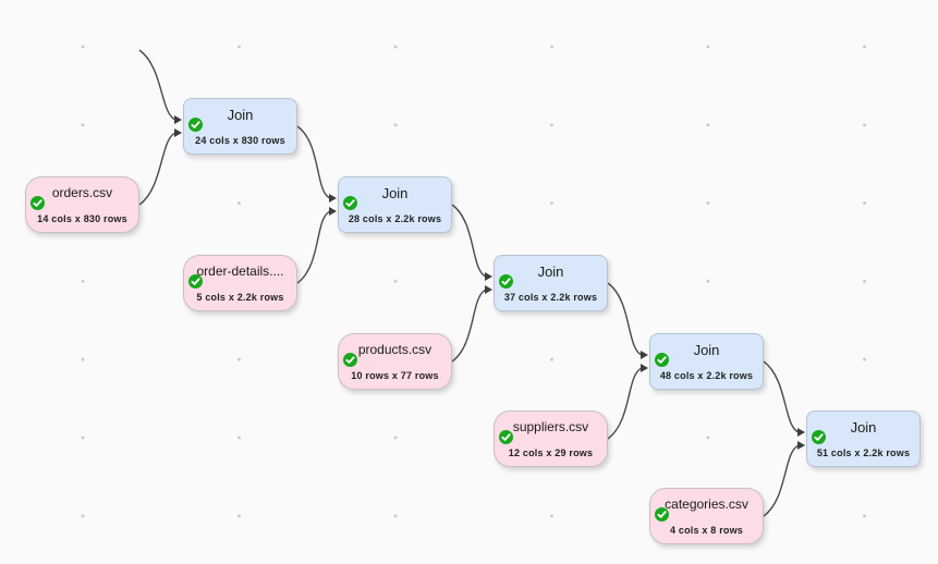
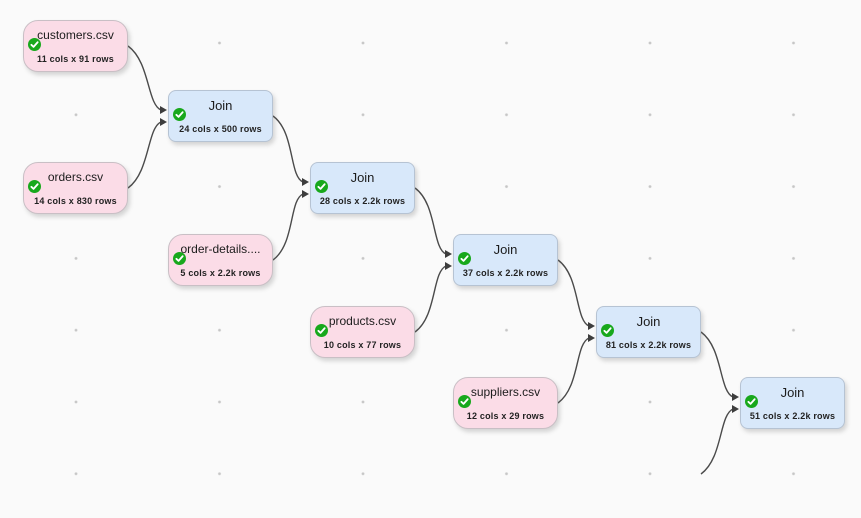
+ customers.csv
+ 11 cols x 91 rows
  orders.csv
  14 cols x 830 rows
  order-details....
  5 cols x 2.2k rows
  products.csv
- 10 rows x 77 rows
+ 10 cols x 77 rows
  suppliers.csv
  12 cols x 29 rows
- categories.csv
- 4 cols x 8 rows
  Join
- 24 cols x 830 rows
+ 24 cols x 500 rows
  Join
  28 cols x 2.2k rows
  Join
  37 cols x 2.2k rows
  Join
- 48 cols x 2.2k rows
+ 81 cols x 2.2k rows
  Join
  51 cols x 2.2k rows
